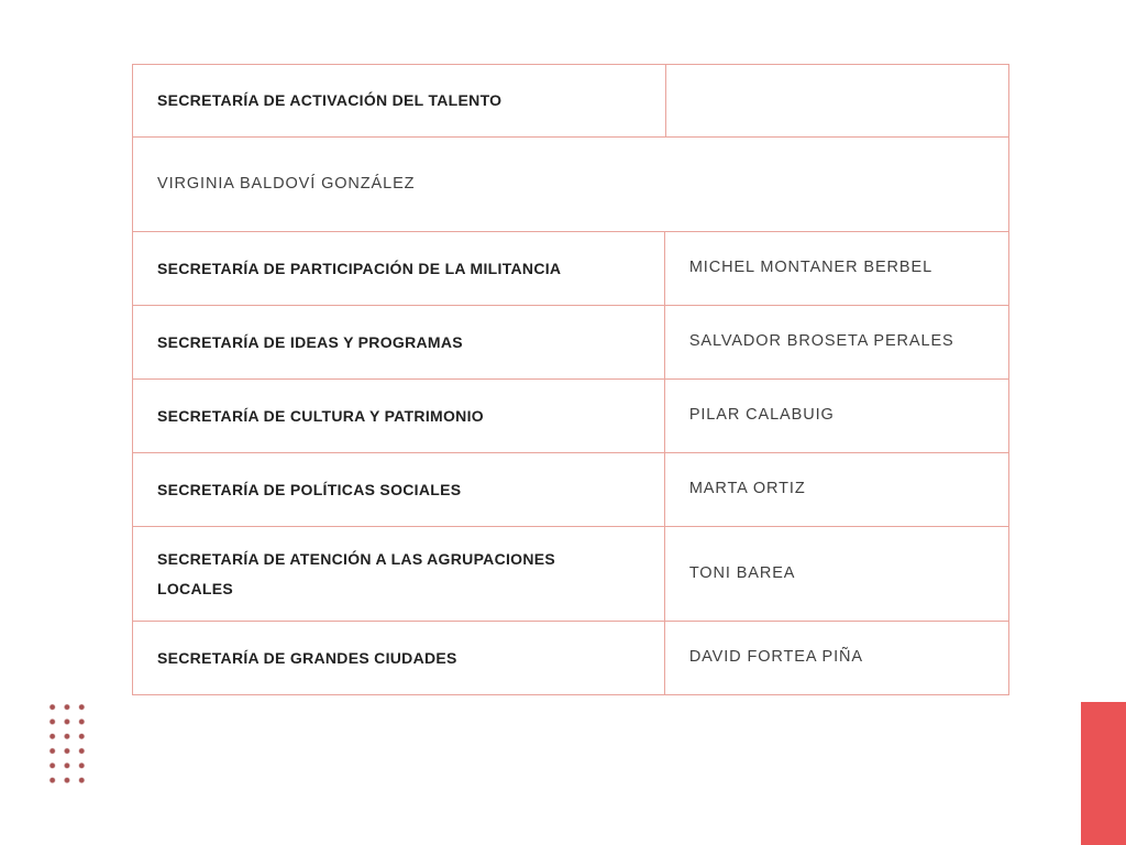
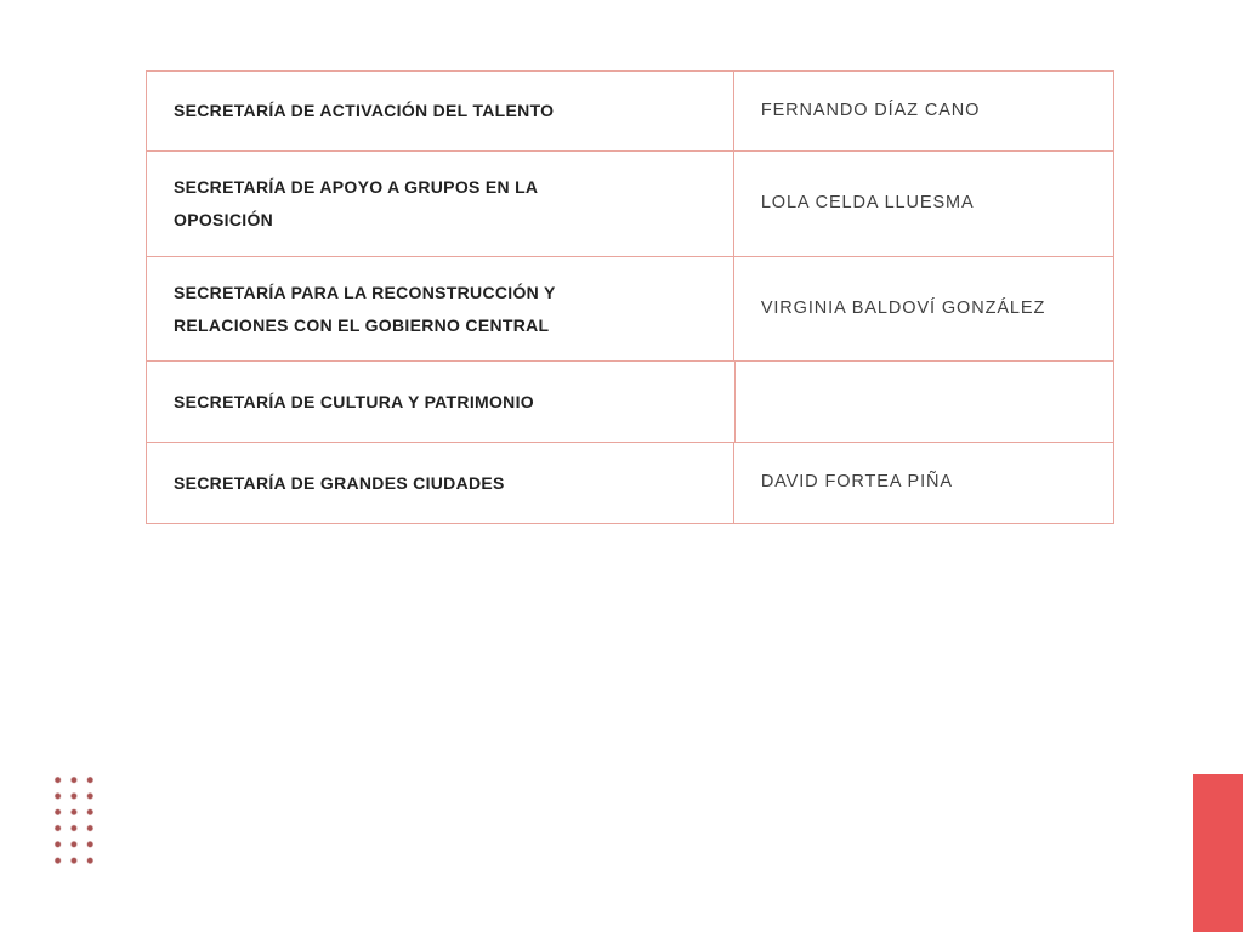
  SECRETARÍA DE ACTIVACIÓN DEL TALENTO
+ FERNANDO DÍAZ CANO
+ SECRETARÍA DE APOYO A GRUPOS EN LA
+ OPOSICIÓN
+ LOLA CELDA LLUESMA
+ SECRETARÍA PARA LA RECONSTRUCCIÓN Y
+ RELACIONES CON EL GOBIERNO CENTRAL
  VIRGINIA BALDOVÍ GONZÁLEZ
- SECRETARÍA DE PARTICIPACIÓN DE LA MILITANCIA
- MICHEL MONTANER BERBEL
- SECRETARÍA DE IDEAS Y PROGRAMAS
- SALVADOR BROSETA PERALES
  SECRETARÍA DE CULTURA Y PATRIMONIO
- PILAR CALABUIG
- SECRETARÍA DE POLÍTICAS SOCIALES
- MARTA ORTIZ
- SECRETARÍA DE ATENCIÓN A LAS AGRUPACIONES
- LOCALES
- TONI BAREA
  SECRETARÍA DE GRANDES CIUDADES
  DAVID FORTEA PIÑA
